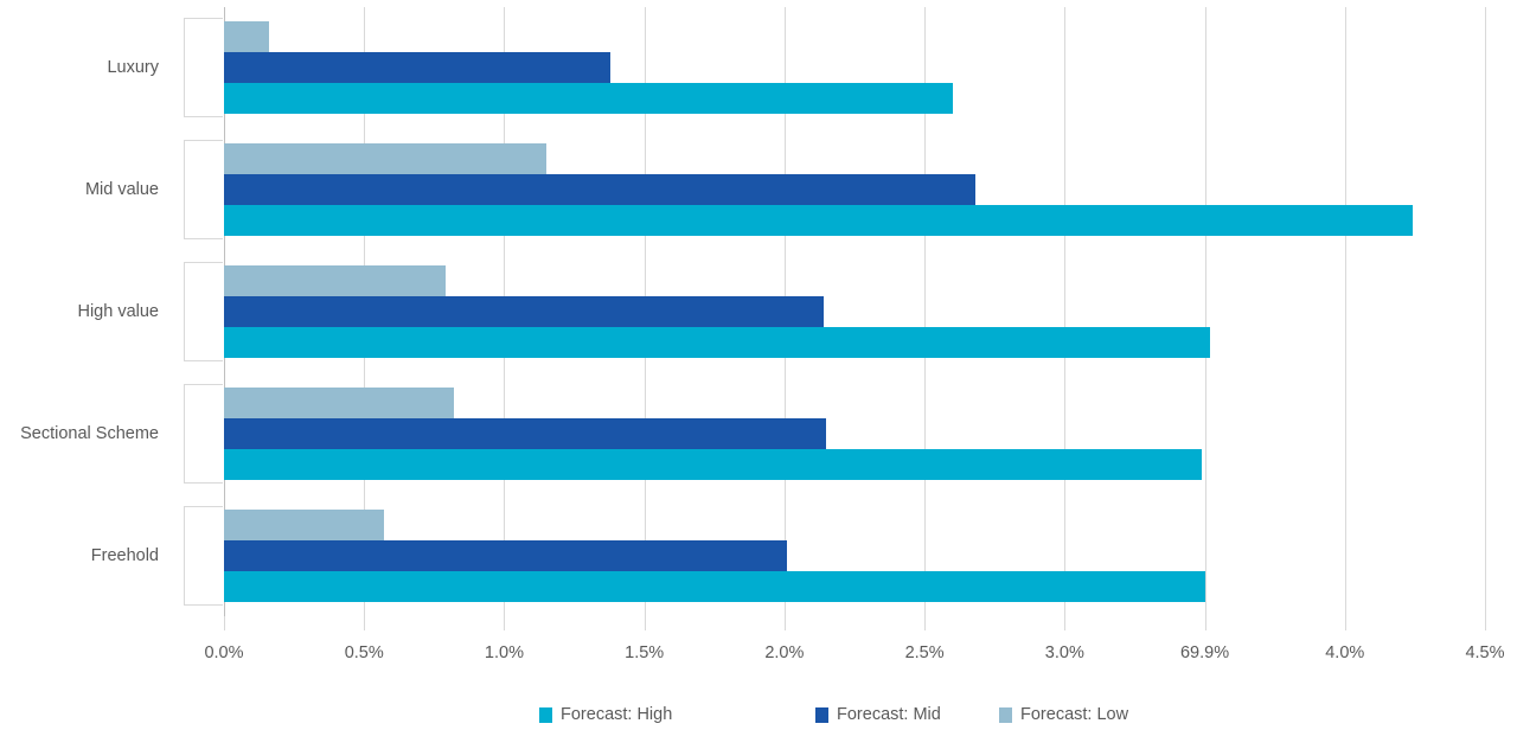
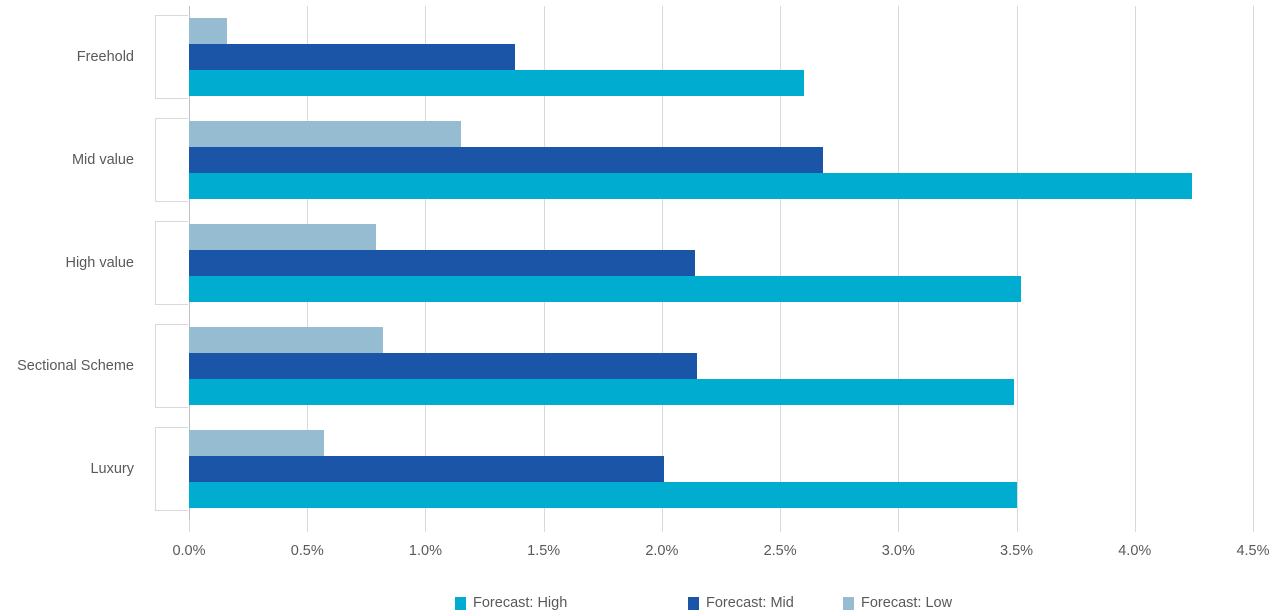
- Luxury
+ Freehold
  Mid value
  High value
  Sectional Scheme
- Freehold
+ Luxury
  0.0%
  0.5%
  1.0%
  1.5%
  2.0%
  2.5%
  3.0%
- 69.9%
+ 3.5%
  4.0%
  4.5%
  Forecast: High
  Forecast: Mid
  Forecast: Low
